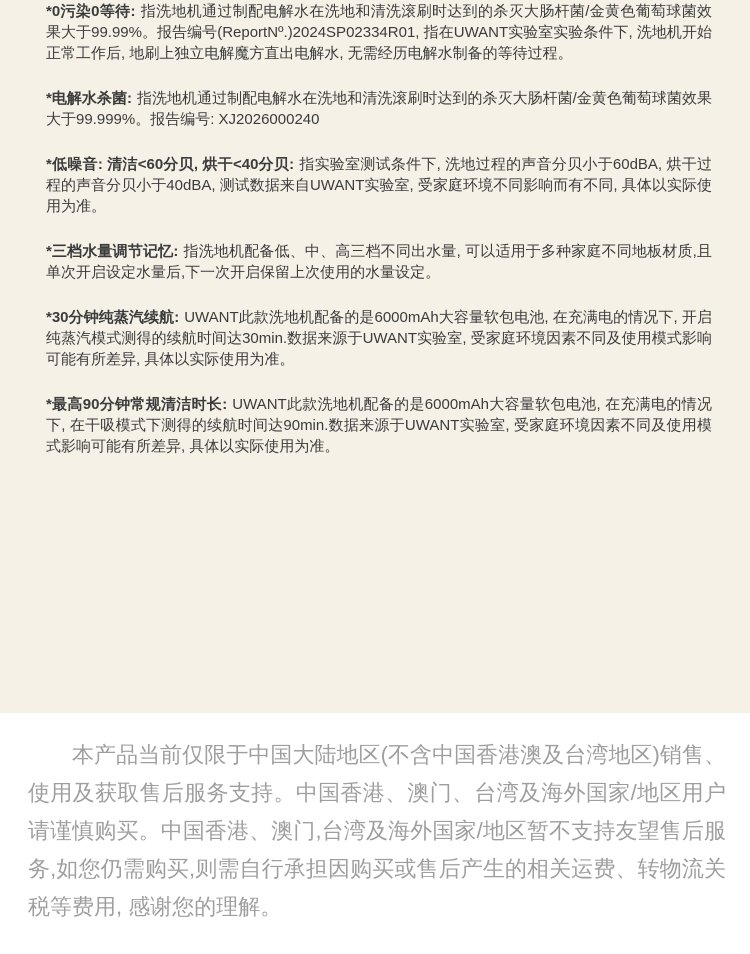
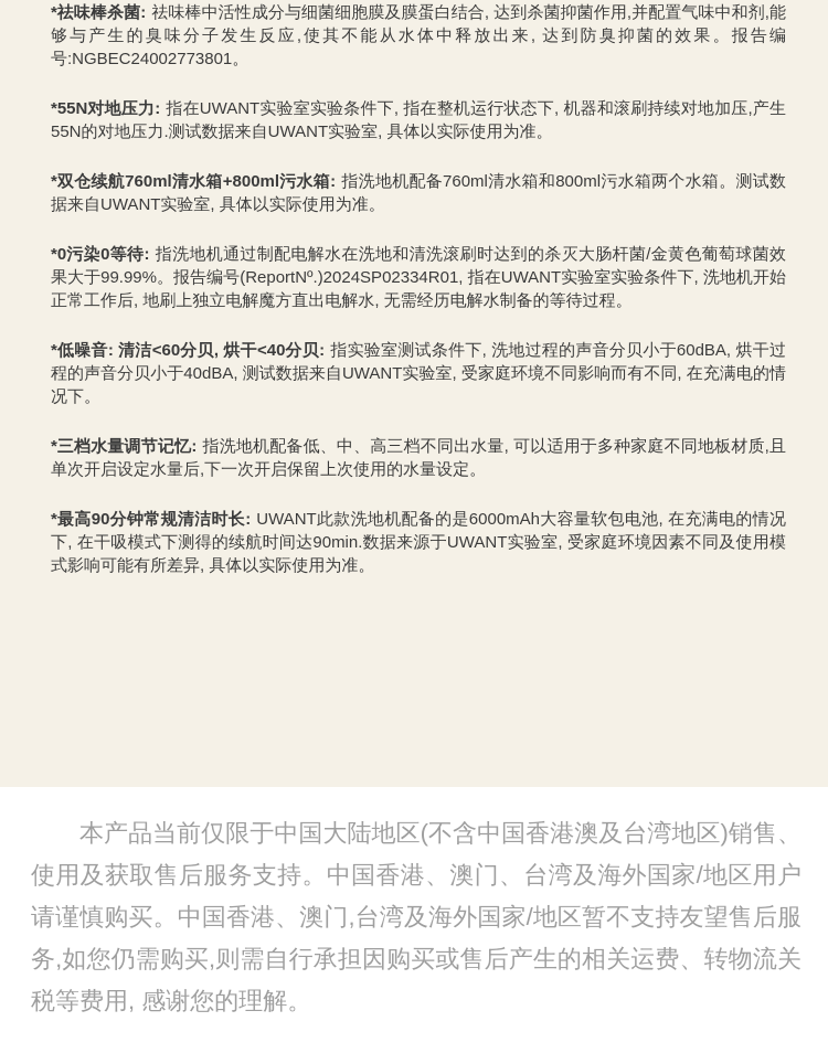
+ *祛味棒杀菌: 祛味棒中活性成分与细菌细胞膜及膜蛋白结合, 达到杀菌抑菌作用,并配置气味中和剂,能够与产生的臭味分子发生反应,使其不能从水体中释放出来, 达到防臭抑菌的效果。报告编号:NGBEC24002773801。
+ *55N对地压力: 指在UWANT实验室实验条件下, 指在整机运行状态下, 机器和滚刷持续对地加压,产生55N的对地压力.测试数据来自UWANT实验室, 具体以实际使用为准。
+ *双仓续航760ml清水箱+800ml污水箱: 指洗地机配备760ml清水箱和800ml污水箱两个水箱。测试数据来自UWANT实验室, 具体以实际使用为准。
  *0污染0等待: 指洗地机通过制配电解水在洗地和清洗滚刷时达到的杀灭大肠杆菌/金黄色葡萄球菌效果大于99.99%。报告编号(ReportNº.)2024SP02334R01, 指在UWANT实验室实验条件下, 洗地机开始正常工作后, 地刷上独立电解魔方直出电解水, 无需经历电解水制备的等待过程。
- *电解水杀菌: 指洗地机通过制配电解水在洗地和清洗滚刷时达到的杀灭大肠杆菌/金黄色葡萄球菌效果大于99.999%。报告编号: XJ2026000240
- *低噪音: 清洁<60分贝, 烘干<40分贝: 指实验室测试条件下, 洗地过程的声音分贝小于60dBA, 烘干过程的声音分贝小于40dBA, 测试数据来自UWANT实验室, 受家庭环境不同影响而有不同, 具体以实际使用为准。
+ *低噪音: 清洁<60分贝, 烘干<40分贝: 指实验室测试条件下, 洗地过程的声音分贝小于60dBA, 烘干过程的声音分贝小于40dBA, 测试数据来自UWANT实验室, 受家庭环境不同影响而有不同, 在充满电的情况下。
  *三档水量调节记忆: 指洗地机配备低、中、高三档不同出水量, 可以适用于多种家庭不同地板材质,且单次开启设定水量后,下一次开启保留上次使用的水量设定。
- *30分钟纯蒸汽续航: UWANT此款洗地机配备的是6000mAh大容量软包电池, 在充满电的情况下, 开启纯蒸汽模式测得的续航时间达30min.数据来源于UWANT实验室, 受家庭环境因素不同及使用模式影响可能有所差异, 具体以实际使用为准。
  *最高90分钟常规清洁时长: UWANT此款洗地机配备的是6000mAh大容量软包电池, 在充满电的情况下, 在干吸模式下测得的续航时间达90min.数据来源于UWANT实验室, 受家庭环境因素不同及使用模式影响可能有所差异, 具体以实际使用为准。
  本产品当前仅限于中国大陆地区(不含中国香港澳及台湾地区)销售、使用及获取售后服务支持。中国香港、澳门、台湾及海外国家/地区用户请谨慎购买。中国香港、澳门,台湾及海外国家/地区暂不支持友望售后服务,如您仍需购买,则需自行承担因购买或售后产生的相关运费、转物流关税等费用, 感谢您的理解。
